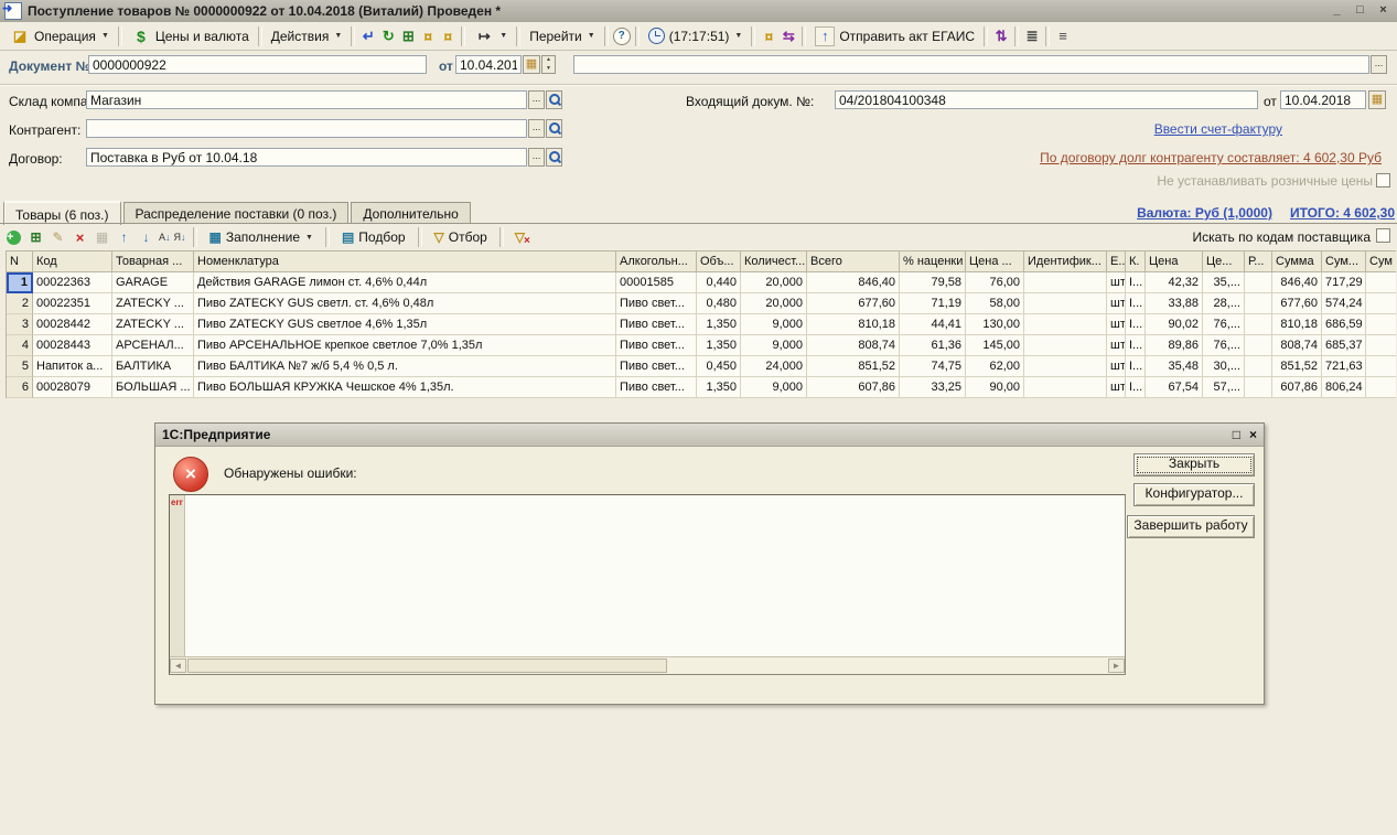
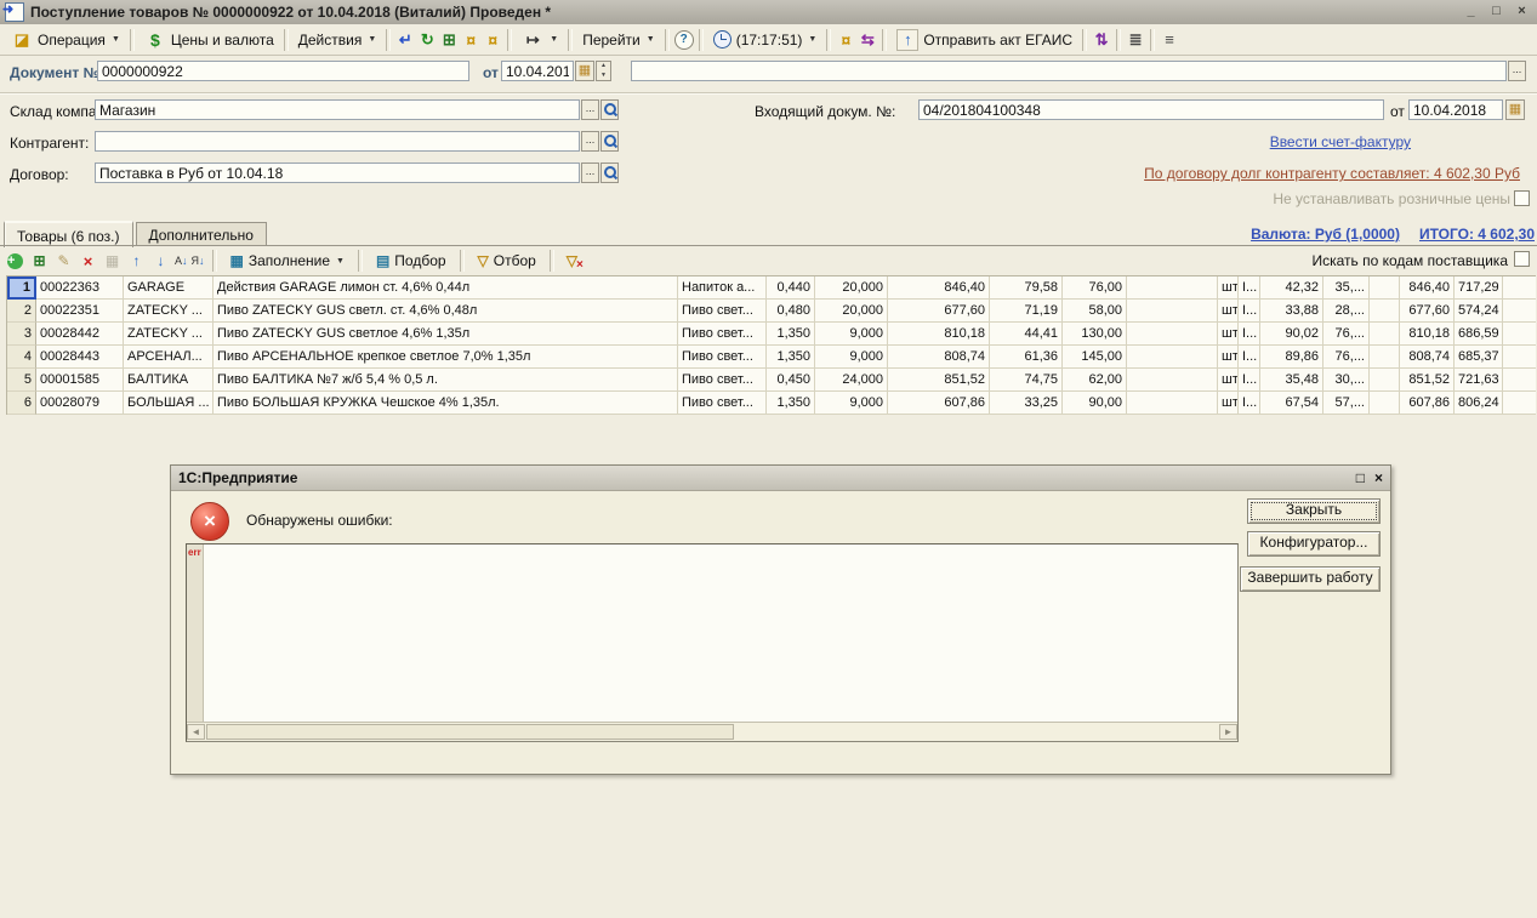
  Поступление товаров № 0000000922 от 10.04.2018 (Виталий) Проведен *
  _
  □
  ×
  ◪
  Операция
  $
  Цены и валюта
  Действия
  ↵
  ↻
  ⊞
  ¤
  ¤
  ↦
  Перейти
  ?
  (17:17:51)
  ¤
  ⇆
  ↑
  Отправить акт ЕГАИС
  ⇅
  ≣
  ≡
  Документ №
  0000000922
  от
  10.04.201
  ▦
  ...
  Склад компа
  Магазин
  ...
  Входящий докум. №:
  04/201804100348
  от
  10.04.2018
  ▦
  Контрагент:
  ...
  Ввести счет-фактуру
  Договор:
  Поставка в Руб от 10.04.18
  ...
  По договору долг контрагенту составляет: 4 602,30 Руб
  Не устанавливать розничные цены
  Товары (6 поз.)
- Распределение поставки (0 поз.)
  Дополнительно
  Валюта: Руб (1,0000)
  ИТОГО: 4 602,30
  +
  ⊞
  ✎
  ×
  ▦
  ↑
  ↓
  А↓
  Я↓
  ▦
  Заполнение
  ▤
  Подбор
  ▽
  Отбор
  ▽
  ×
  Искать по кодам поставщика
- N
- Код
- Товарная ...
- Номенклатура
- Алкогольн...
- Объ...
- Количест...
- Всего
- % наценки
- Цена ...
- Идентифик...
- Е..
- К.
- Цена
- Це...
- Р...
- Сумма
- Сум...
- Сум
  1
  00022363
  GARAGE
  Действия GARAGE лимон ст. 4,6% 0,44л
- 00001585
+ Напиток а...
  0,440
  20,000
  846,40
  79,58
  76,00
  шт
  I...
  42,32
  35,...
  846,40
  717,29
  2
  00022351
  ZATECKY ...
  Пиво ZATECKY GUS светл. ст. 4,6% 0,48л
  Пиво свет...
  0,480
  20,000
  677,60
  71,19
  58,00
  шт
  I...
  33,88
  28,...
  677,60
  574,24
  3
  00028442
  ZATECKY ...
  Пиво ZATECKY GUS светлое 4,6% 1,35л
  Пиво свет...
  1,350
  9,000
  810,18
  44,41
  130,00
  шт
  I...
  90,02
  76,...
  810,18
  686,59
  4
  00028443
  АРСЕНАЛ...
  Пиво АРСЕНАЛЬНОЕ крепкое светлое 7,0% 1,35л
  Пиво свет...
  1,350
  9,000
  808,74
  61,36
  145,00
  шт
  I...
  89,86
  76,...
  808,74
  685,37
  5
- Напиток а...
+ 00001585
  БАЛТИКА
  Пиво БАЛТИКА №7 ж/б 5,4 % 0,5 л.
  Пиво свет...
  0,450
  24,000
  851,52
  74,75
  62,00
  шт
  I...
  35,48
  30,...
  851,52
  721,63
  6
  00028079
  БОЛЬШАЯ ...
  Пиво БОЛЬШАЯ КРУЖКА Чешское 4% 1,35л.
  Пиво свет...
  1,350
  9,000
  607,86
  33,25
  90,00
  шт
  I...
  67,54
  57,...
  607,86
  806,24
  1С:Предприятие
  □
  ×
  ×
  Обнаружены ошибки:
  Закрыть
  Конфигуратор...
  Завершить работу
  err
  ◄
  ►
